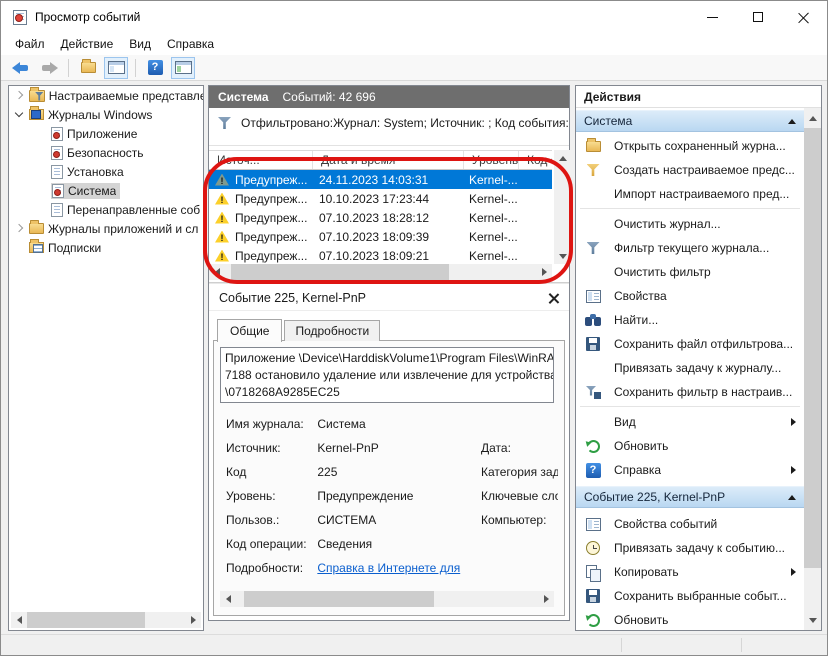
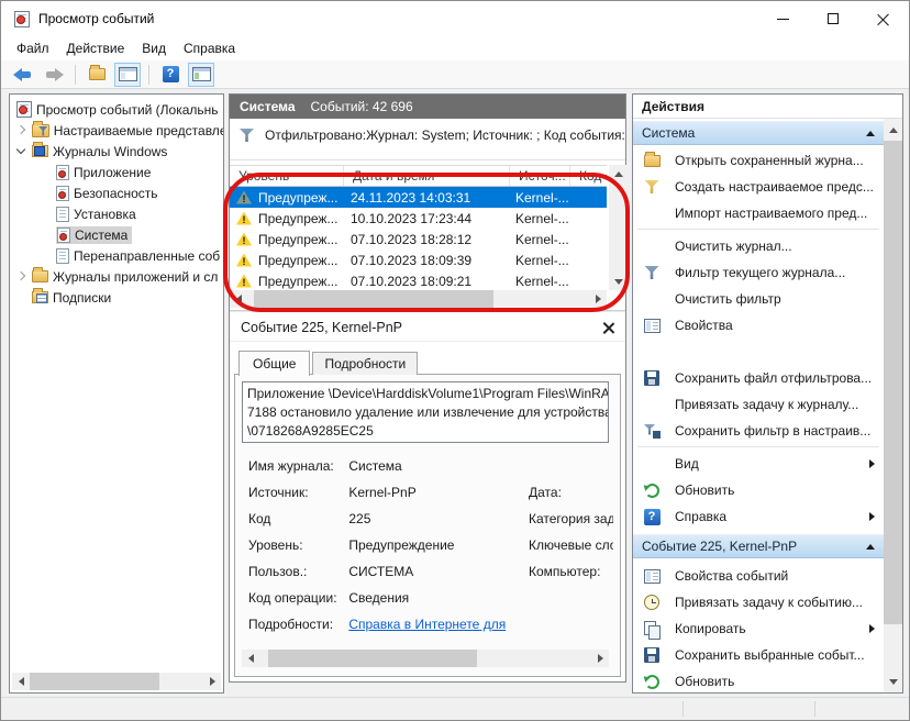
  Просмотр событий
  Файл
  Действие
  Вид
  Справка
  ?
+ Просмотр событий (Локальнь
  Настраиваемые представл
  Журналы Windows
  Приложение
  Безопасность
  Установка
  Система
  Перенаправленные соб
  Журналы приложений и сл
  Подписки
  Система
  Событий: 42 696
  Отфильтровано:Журнал: System; Источник: ; Код события:
- Источ...
+ Уровень
  Дата и время
- Уровень
+ Источ...
  !
  Предупреж...
  24.11.2023 14:03:31
  Kernel-...
  !
  Предупреж...
  10.10.2023 17:23:44
  Kernel-...
  !
  Предупреж...
  07.10.2023 18:28:12
  Kernel-...
  !
  Предупреж...
  07.10.2023 18:09:39
  Kernel-...
  !
  Предупреж...
  07.10.2023 18:09:21
  Kernel-...
  Событие 225, Kernel-PnP
  Общие
  Подробности
  Приложение \Device\HarddiskVolume1\Program Files\WinRA
  7188 остановило удаление или извлечение для устройств
  \0718268A9285EC25
  Имя журнала: Система
  Источник: Kernel-PnP
  Дата:
  Код 225
  Категория зад
  Уровень: Предупреждение
  Ключевые сл
  Пользов.: СИСТЕМА
  Компьютер:
  Код операции: Сведения
  Подробности: Справка в Интернете для
  Действия
  Система
  Открыть сохраненный журна...
  Создать настраиваемое предс...
  Импорт настраиваемого пред...
  Очистить журнал...
  Фильтр текущего журнала...
  Очистить фильтр
  Свойства
- Найти...
  Сохранить файл отфильтрова...
  Привязать задачу к журналу...
  Сохранить фильтр в настраив...
  Вид
  Обновить
  ?
  Справка
  Событие 225, Kernel-PnP
  Свойства событий
  Привязать задачу к событию...
  Копировать
  Сохранить выбранные событ...
  Обновить
